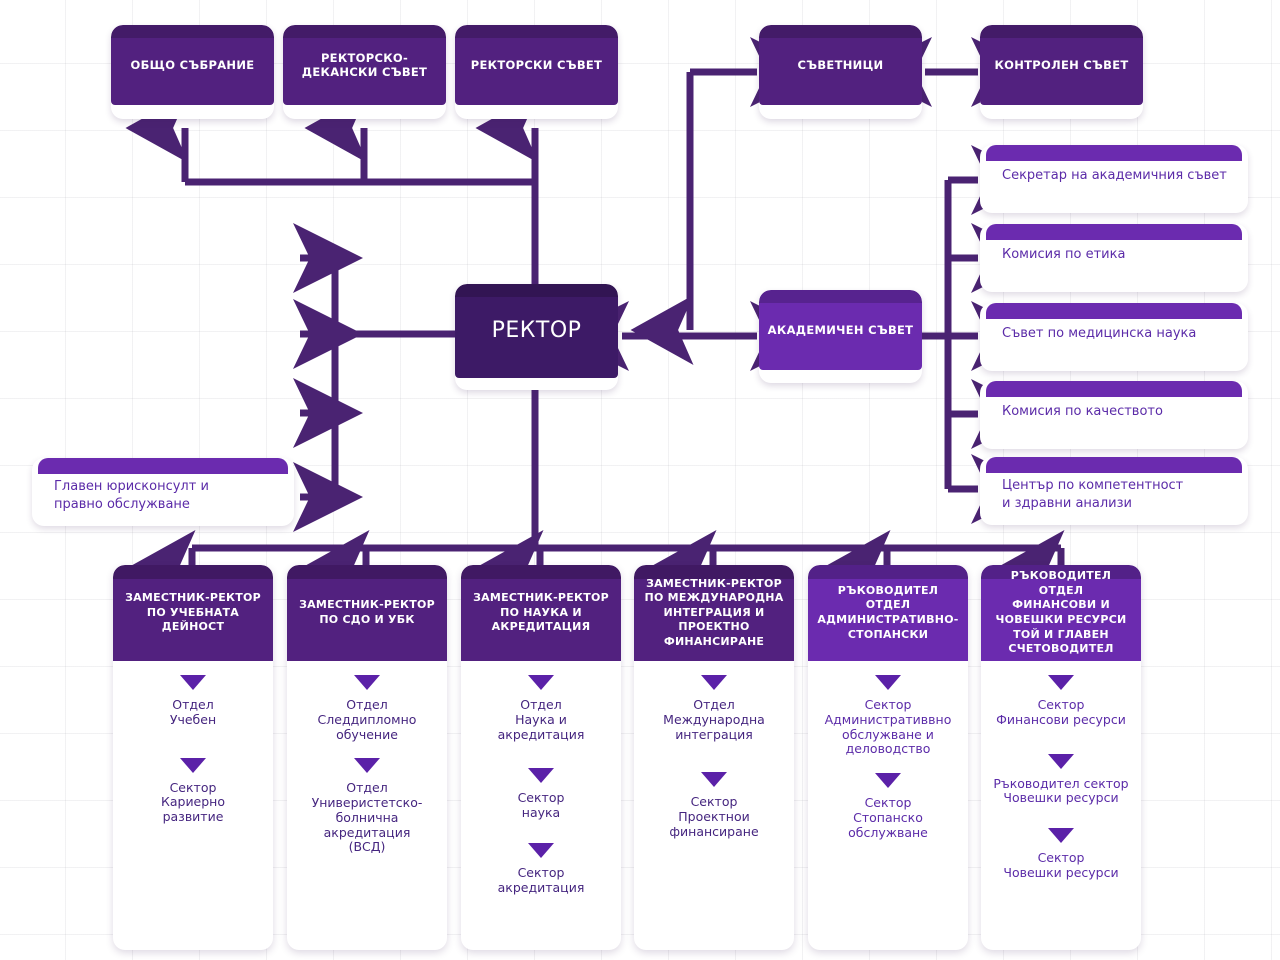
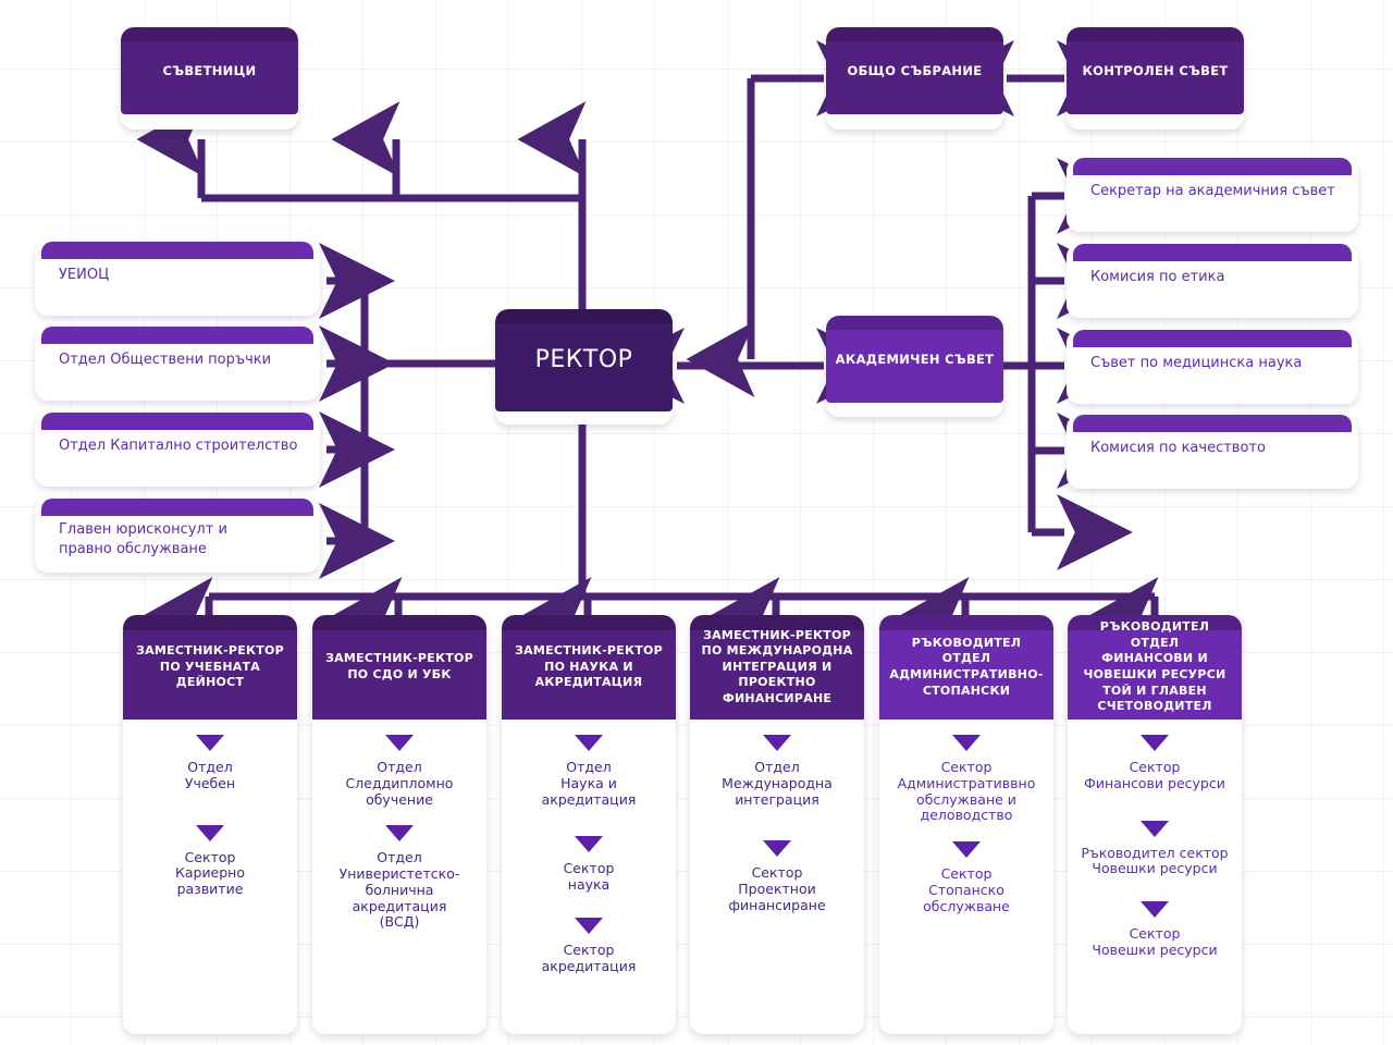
- ОБЩО СЪБРАНИЕ
+ СЪВЕТНИЦИ
- РЕКТОРСКО-ДЕКАНСКИ СЪВЕТ
- РЕКТОРСКИ СЪВЕТ
- СЪВЕТНИЦИ
+ ОБЩО СЪБРАНИЕ
  КОНТРОЛЕН СЪВЕТ
  РЕКТОР
  АКАДЕМИЧЕН СЪВЕТ
+ УЕИОЦ
+ Отдел Обществени поръчки
+ Отдел Капитално строителство
  Главен юрисконсулт и
  правно обслужване
  Секретар на академичния съвет
  Комисия по етика
  Съвет по медицинска наука
  Комисия по качеството
- Център по компетентност
- и здравни анализи
  ЗАМЕСТНИК-РЕКТОР
  ПО УЧЕБНАТА ДЕЙНОСТ
  Отдел
  Учебен
  Сектор
  Кариерно
  развитие
  ЗАМЕСТНИК-РЕКТОР
  ПО СДО И УБК
  Отдел
  Следдипломно
  обучение
  Отдел
  Универистетско-
  болнична
  акредитация
  (ВСД)
  ЗАМЕСТНИК-РЕКТОР
  ПО НАУКА И
  АКРЕДИТАЦИЯ
  Отдел
  Наука и
  акредитация
  Сектор
  наука
  Сектор
  акредитация
  ЗАМЕСТНИК-РЕКТОР
  ПО МЕЖДУНАРОДНА
  ИНТЕГРАЦИЯ И
  ПРОЕКТНО
  ФИНАНСИРАНЕ
  Отдел
  Международна
  интеграция
  Сектор
  Проектнои
  финансиране
  РЪКОВОДИТЕЛ
  ОТДЕЛ
  АДМИНИСТРАТИВНО-
  СТОПАНСКИ
  Сектор
  Административвно
  обслужване и
  деловодство
  Сектор
  Стопанско
  обслужване
  РЪКОВОДИТЕЛ ОТДЕЛ
  ФИНАНСОВИ И
  ЧОВЕШКИ РЕСУРСИ
  ТОЙ И ГЛАВЕН
  СЧЕТОВОДИТЕЛ
  Сектор
  Финансови ресурси
  Ръководител сектор
  Човешки ресурси
  Сектор
  Човешки ресурси
